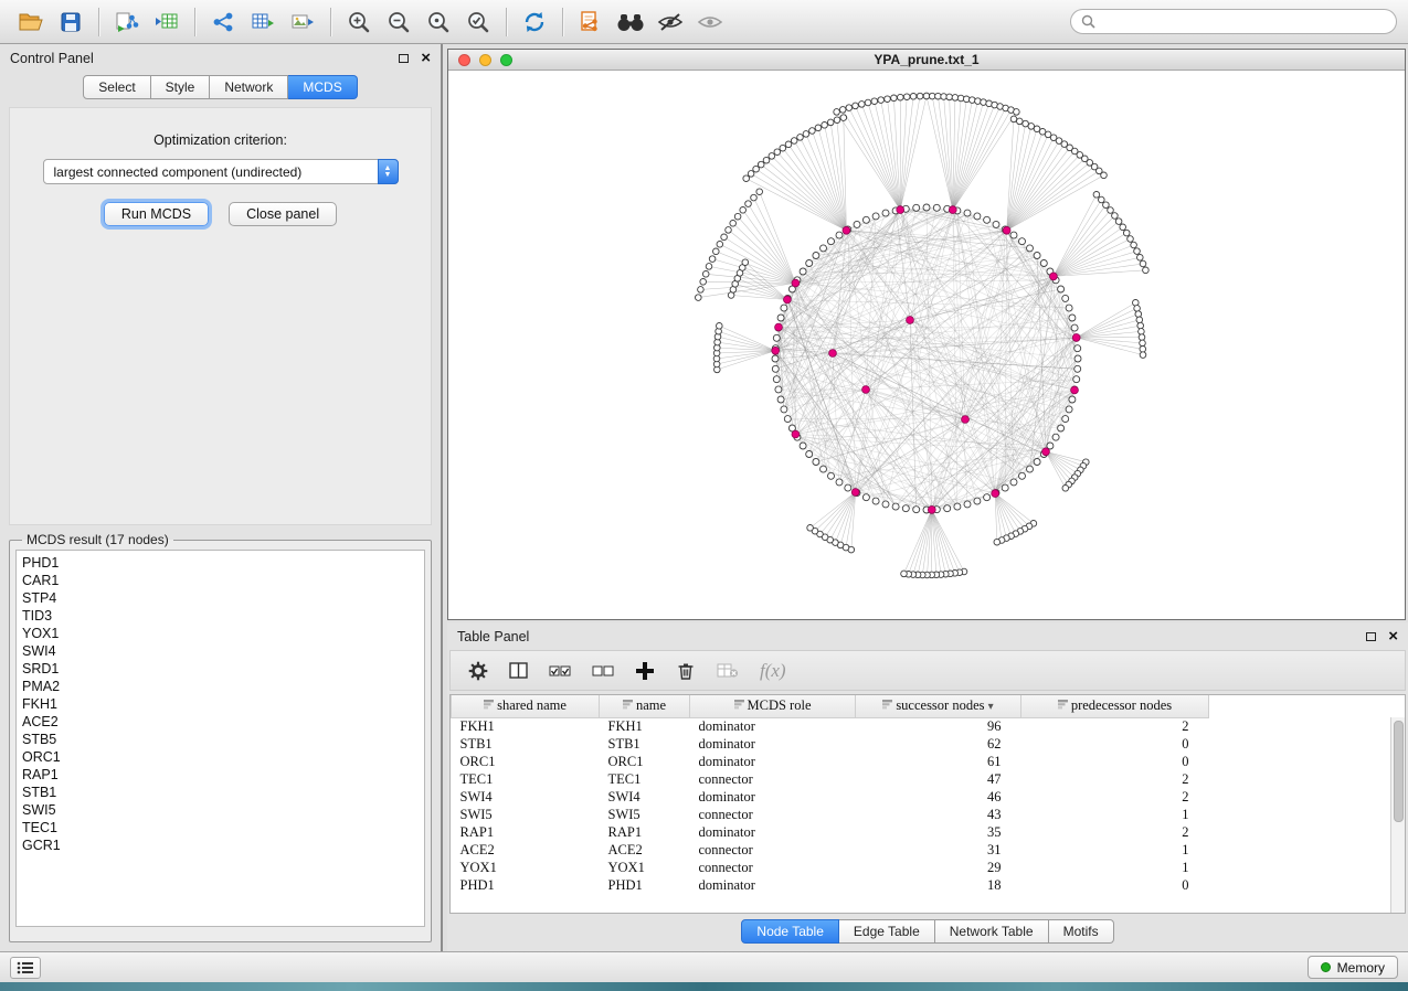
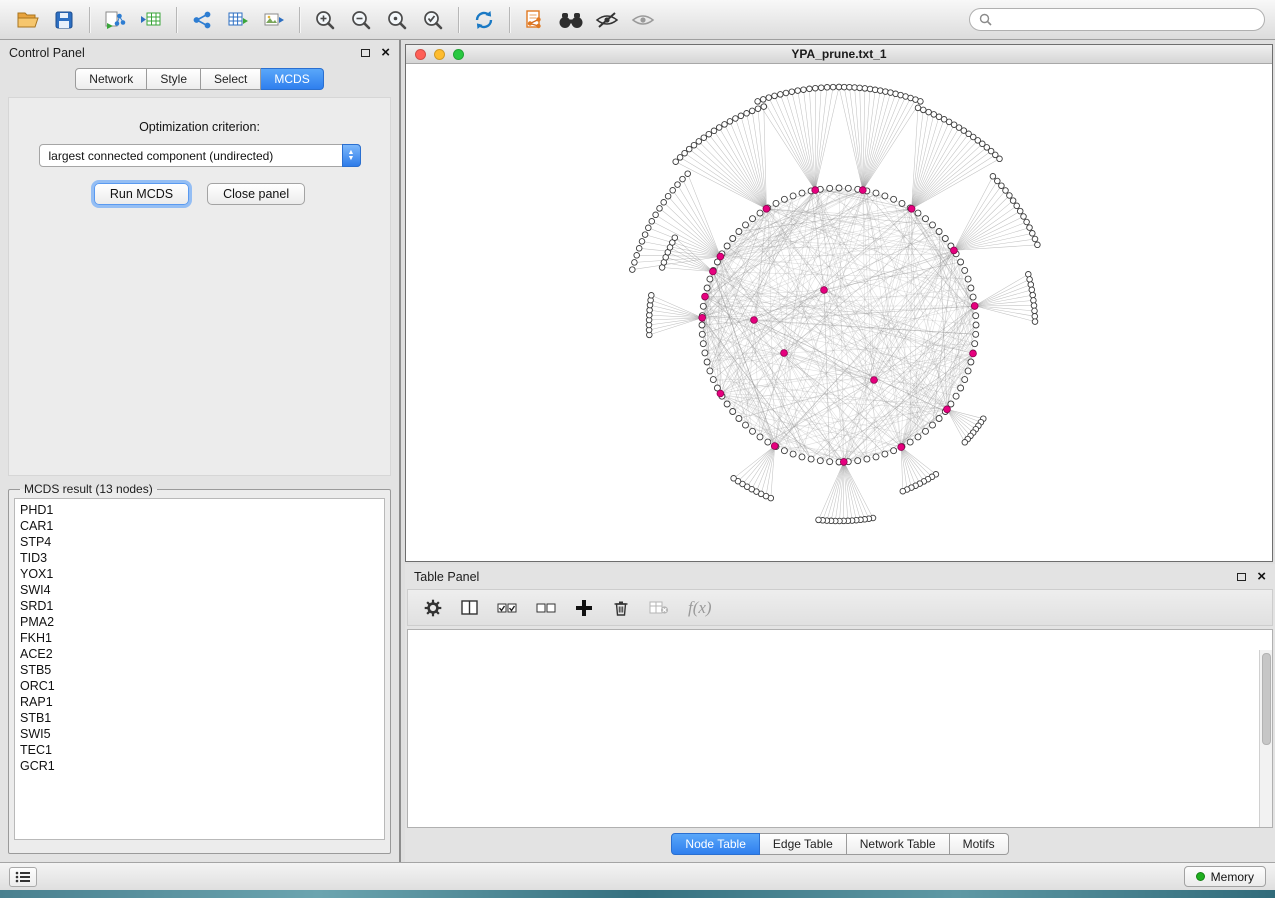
  Control Panel
  ×
- Select
+ Network
  Style
- Network
+ Select
  MCDS
  Optimization criterion:
  largest connected component (undirected)
  Run MCDS
  Close panel
- MCDS result (17 nodes)
+ MCDS result (13 nodes)
  PHD1
  CAR1
  STP4
  TID3
  YOX1
  SWI4
  SRD1
  PMA2
  FKH1
  ACE2
  STB5
  ORC1
  RAP1
  STB1
  SWI5
  TEC1
  GCR1
  YPA_prune.txt_1
  Table Panel
  ×
  f(x)
- shared name	name	MCDS role	successor nodes ▾	predecessor nodes
- FKH1	FKH1	dominator	96	2
- STB1	STB1	dominator	62	0
- ORC1	ORC1	dominator	61	0
- TEC1	TEC1	connector	47	2
- SWI4	SWI4	dominator	46	2
- SWI5	SWI5	connector	43	1
- RAP1	RAP1	dominator	35	2
- ACE2	ACE2	connector	31	1
- YOX1	YOX1	connector	29	1
- PHD1	PHD1	dominator	18	0
  Node Table
  Edge Table
  Network Table
  Motifs
  Memory
